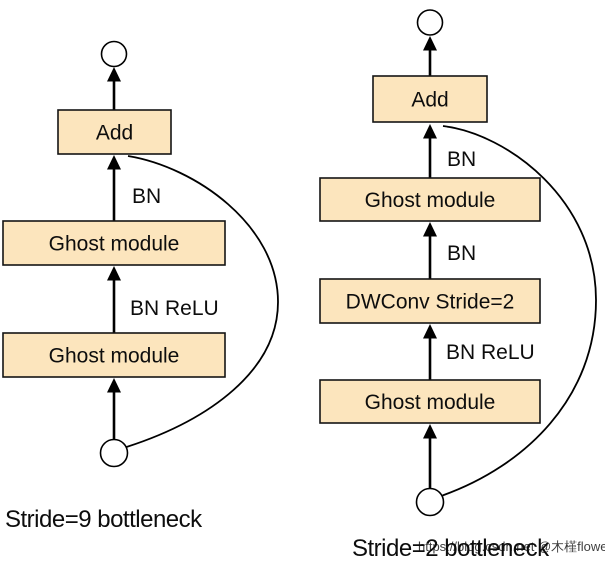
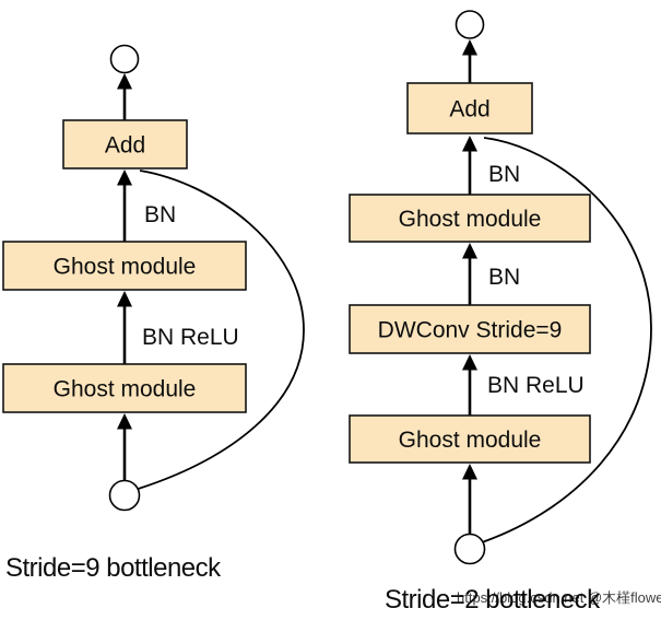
  Add
  BN
  Ghost module
  BN ReLU
  Ghost module
  Stride=9 bottleneck
  Add
  BN
  Ghost module
  BN
- DWConv Stride=2
+ DWConv Stride=9
  BN ReLU
  Ghost module
  Stride=2 bottleneck
  https://blog.csdn.net @木槿flowe
